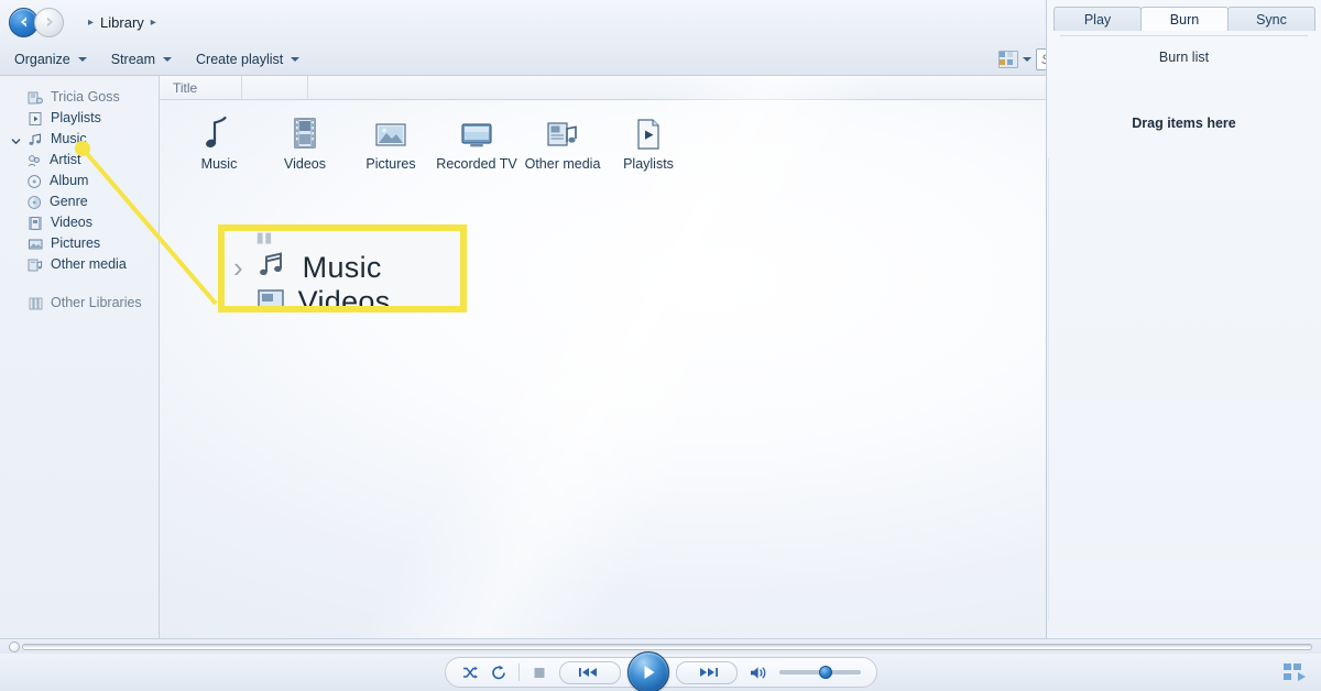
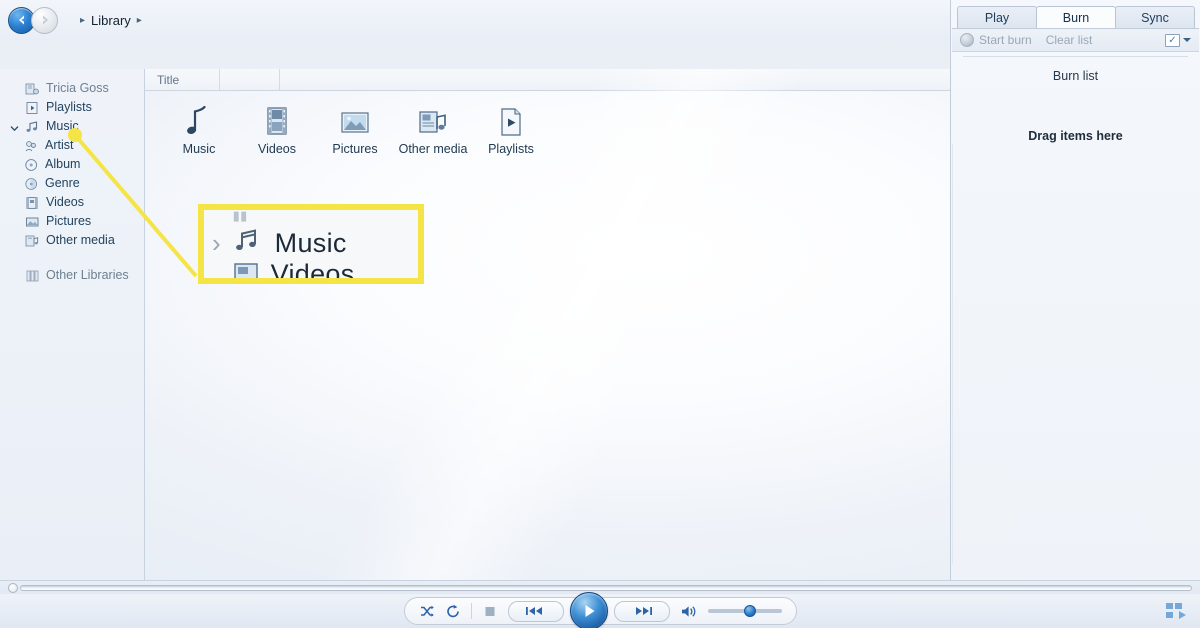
  ▸
  Library
  ▸
- Organize
- Stream
- Create playlist
  Tricia Goss
  Playlists
  Music
  Artist
  Album
  Genre
  Videos
  Pictures
  Other media
  Other Libraries
  Music
  Videos
  Pictures
- Recorded TV
  Other media
  Playlists
  ▮▮
  ›
  Music
  Videos
  Play
  Burn
  Sync
+ Start burn
+ Clear list
+ ✓
  Burn list
  Drag items here
